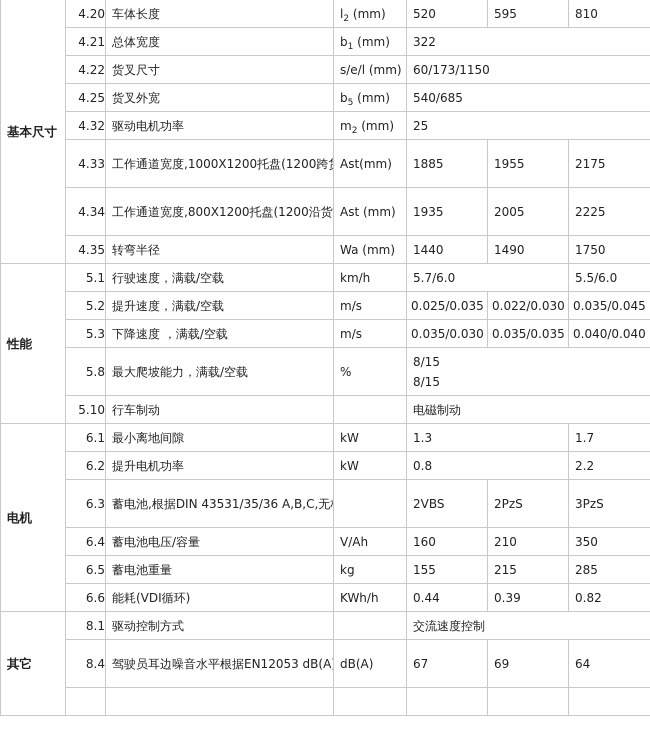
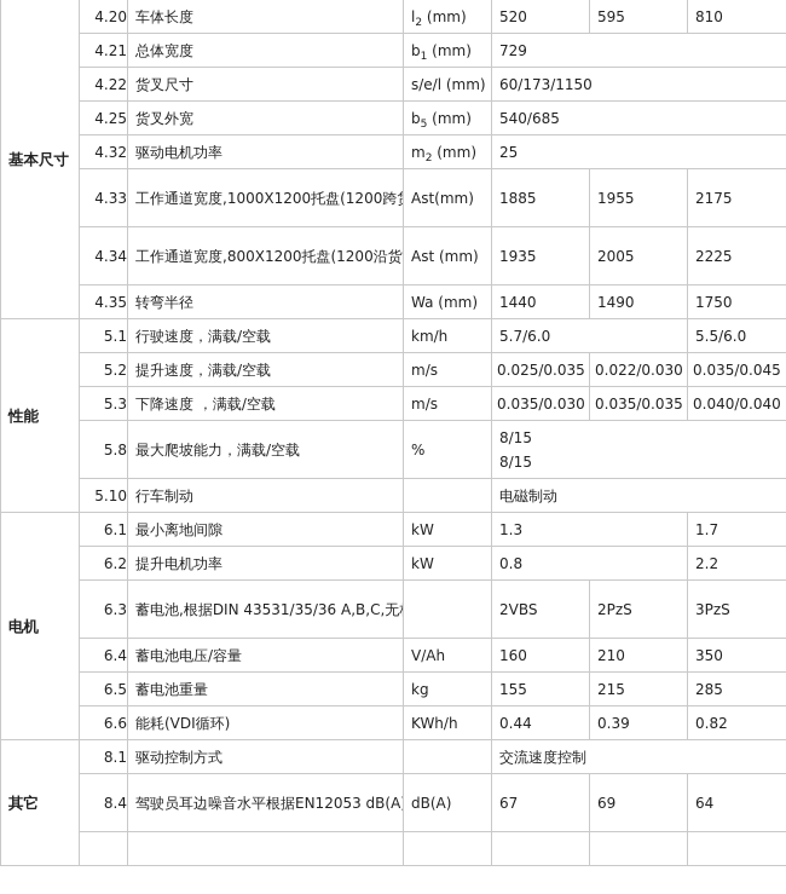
  基本尺寸	4.20	车体长度	l2 (mm)	520	595	810
- 4.21	总体宽度	b1 (mm)	322
+ 4.21	总体宽度	b1 (mm)	729
  4.22	货叉尺寸	s/e/l (mm)	60/173/1150
  4.25	货叉外宽	b5 (mm)	540/685
  4.32	驱动电机功率	m2 (mm)	25
  4.33	工作通道宽度,1000X1200托盘(1200跨	Ast(mm)	1885	1955	2175
  4.34	工作通道宽度,800X1200托盘(1200沿货	Ast (mm)	1935	2005	2225
  4.35	转弯半径	Wa (mm)	1440	1490	1750
  性能	5.1	行驶速度，满载/空载	km/h	5.7/6.0	5.5/6.0
  5.2	提升速度，满载/空载	m/s	0.025/0.035	0.022/0.030	0.035/0.045
  5.3	下降速度 ，满载/空载	m/s	0.035/0.030	0.035/0.035	0.040/0.040
  5.8	最大爬坡能力，满载/空载	%	8/158/15
  5.10	行车制动		电磁制动
  电机	6.1	最小离地间隙	kW	1.3	1.7
  6.2	提升电机功率	kW	0.8	2.2
  6.3	蓄电池,根据DIN 43531/35/36 A,B,C,无		2VBS	2PzS	3PzS
  6.4	蓄电池电压/容量	V/Ah	160	210	350
  6.5	蓄电池重量	kg	155	215	285
  6.6	能耗(VDI循环)	KWh/h	0.44	0.39	0.82
  其它	8.1	驱动控制方式		交流速度控制
  8.4	驾驶员耳边噪音水平根据EN12053 dB(A	dB(A)	67	69	64
